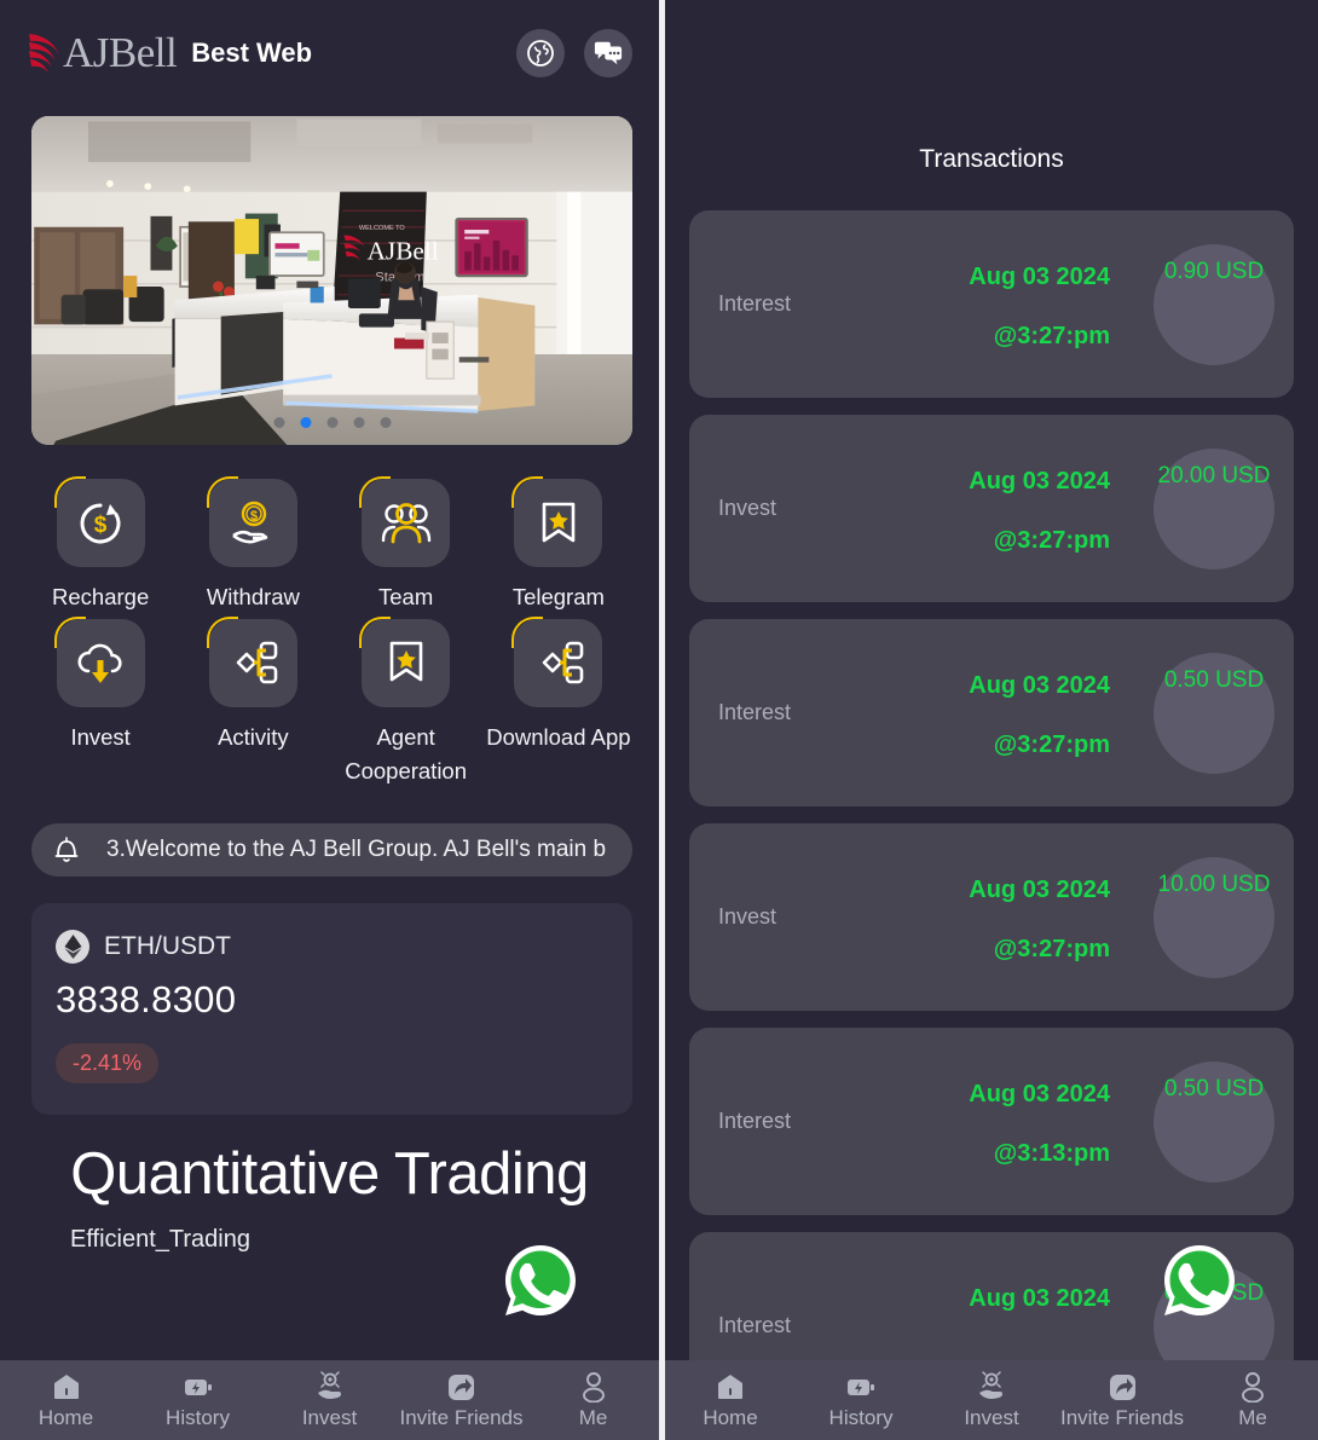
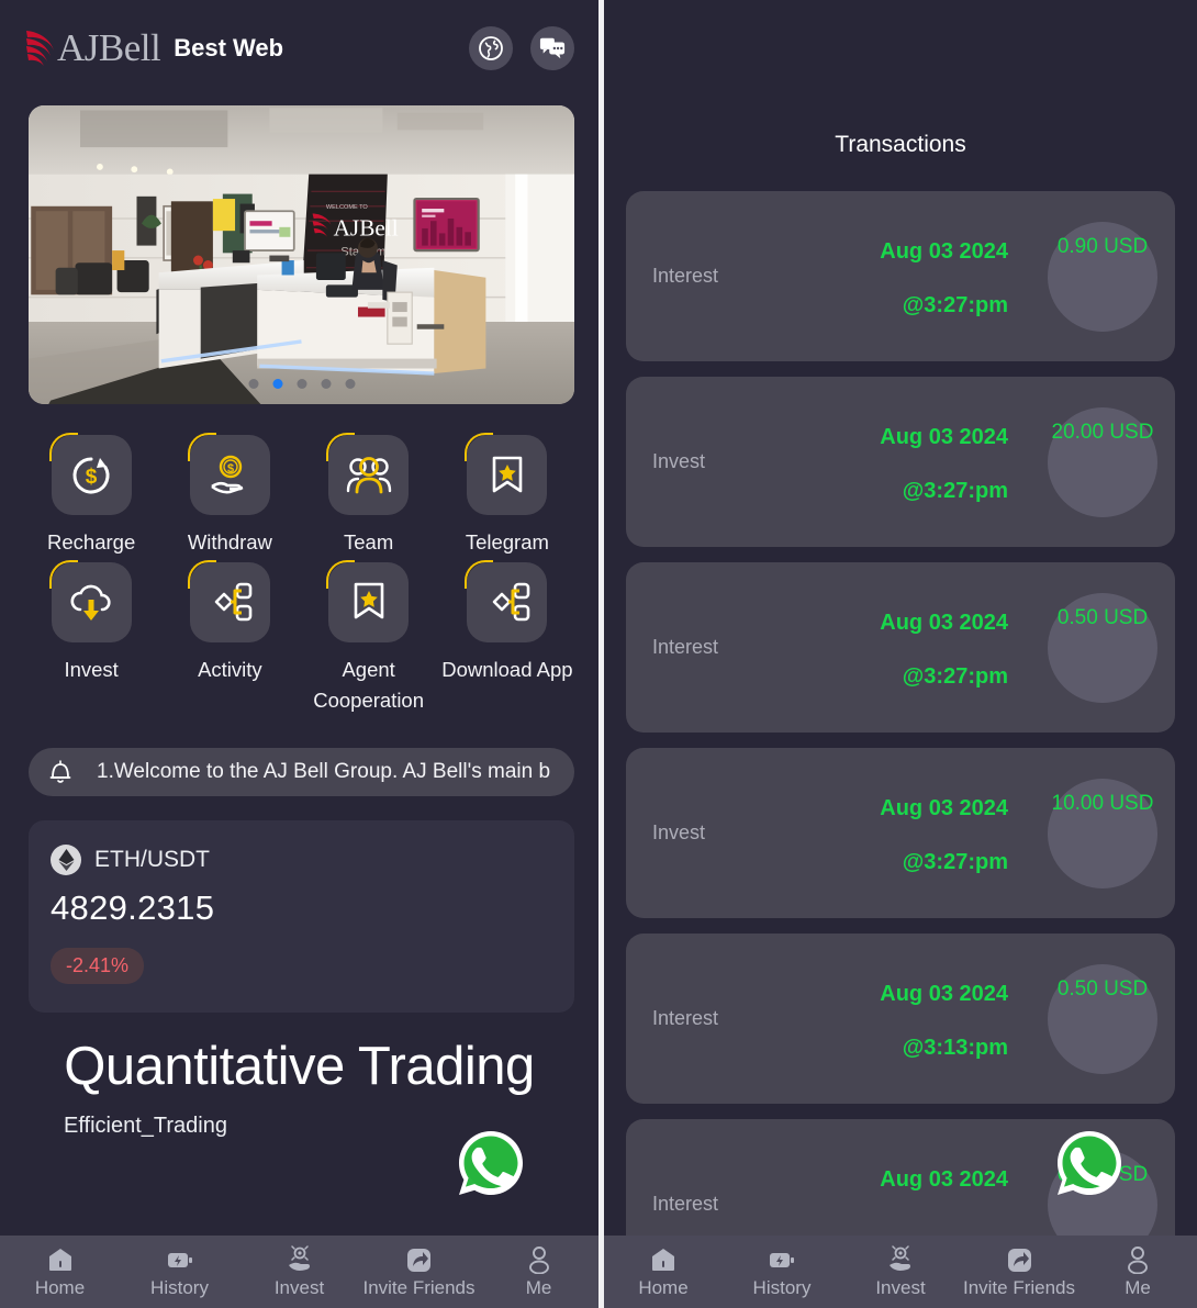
  AJBell
  Best Web
  AJBell
  $
  Recharge
  $
  Withdraw
  Team
  Telegram
  Invest
  Activity
  Agent Cooperation
  Download App
- 3.Welcome to the AJ Bell Group. AJ Bell's main b
+ 1.Welcome to the AJ Bell Group. AJ Bell's main b
  ETH/USDT
- 3838.8300
+ 4829.2315
  -2.41%
  Quantitative Trading
  Efficient_Trading
  Home
  History
  Invest
  Invite Friends
  Me
  Transactions
  Interest
  Aug 03 2024
  @3:27:pm
  0.90 USD
  Invest
  Aug 03 2024
  @3:27:pm
  20.00 USD
  Interest
  Aug 03 2024
  @3:27:pm
  0.50 USD
  Invest
  Aug 03 2024
  @3:27:pm
  10.00 USD
  Interest
  Aug 03 2024
  @3:13:pm
  0.50 USD
  Interest
  Aug 03 2024
  Home
  History
  Invest
  Invite Friends
  Me
